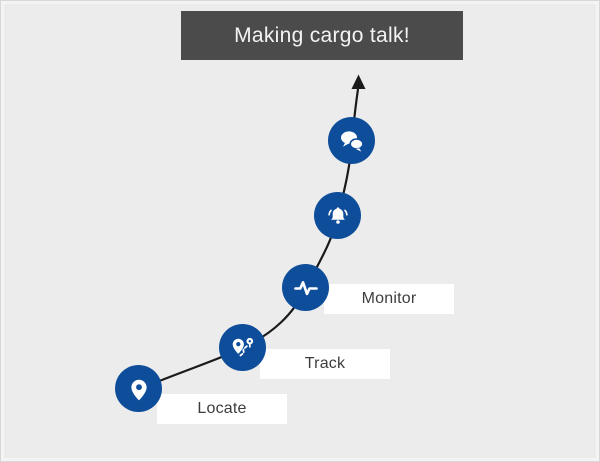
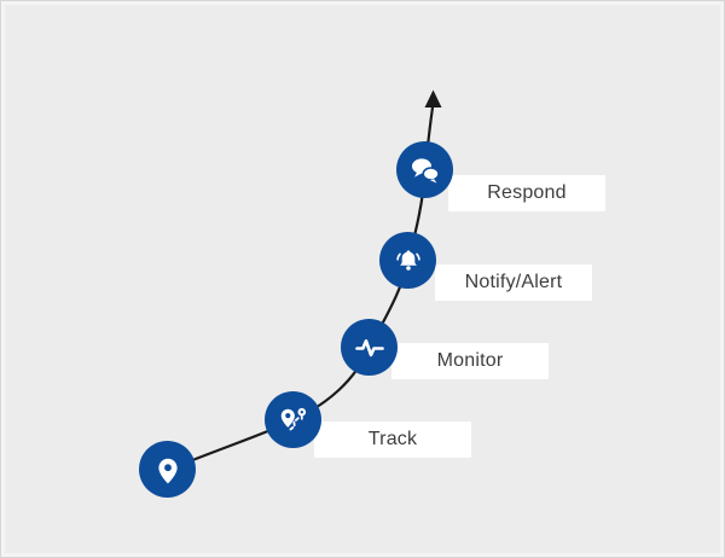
- Making cargo talk!
- Locate
  Track
  Monitor
+ Notify/Alert
+ Respond
